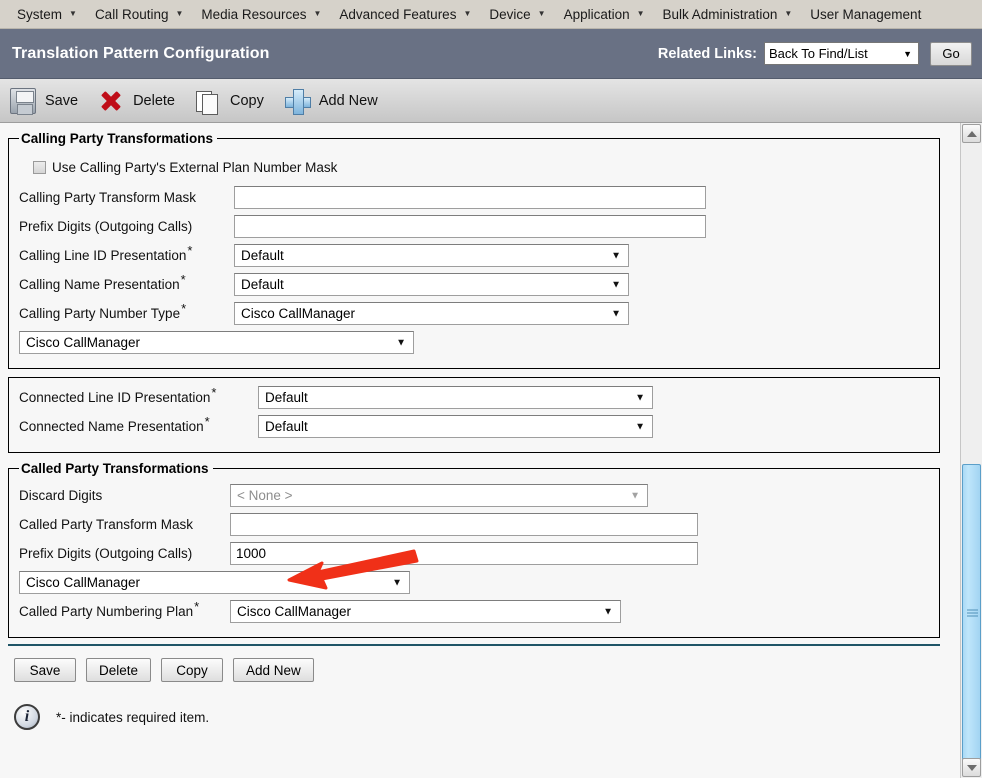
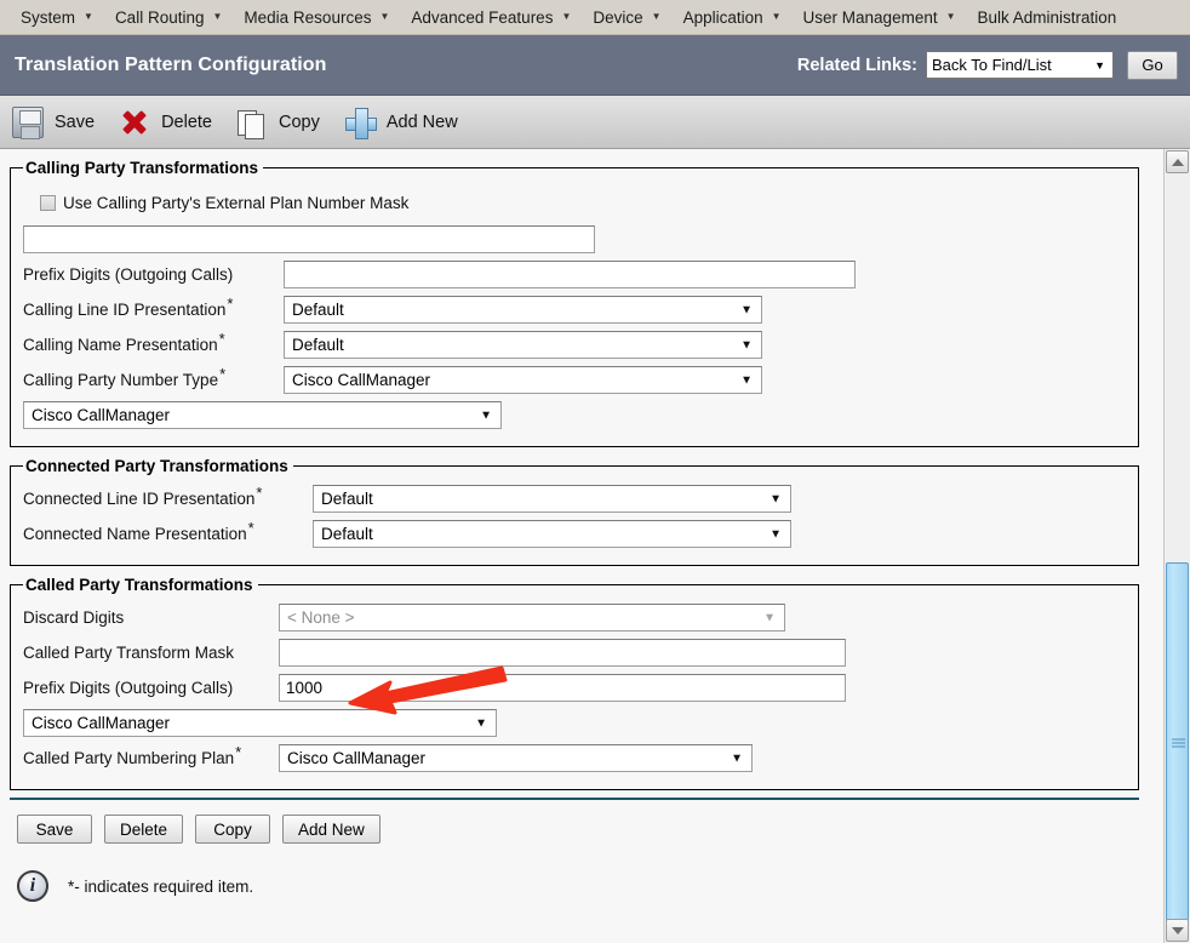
  System
  ▼
  Call Routing
  ▼
  Media Resources
  ▼
  Advanced Features
  ▼
  Device
  ▼
  Application
  ▼
- Bulk Administration
+ User Management
  ▼
- User Management
+ Bulk Administration
  Translation Pattern Configuration
  Related Links:
  Back To Find/List
  ▼
  Go
  Save
  Delete
  Copy
  Add New
  Calling Party Transformations
  Use Calling Party's External Plan Number Mask
- Calling Party Transform Mask
  Prefix Digits (Outgoing Calls)
  Calling Line ID Presentation*
  Default
  ▼
  Calling Name Presentation*
  Default
  ▼
  Calling Party Number Type*
  Cisco CallManager
  ▼
  Cisco CallManager
  ▼
+ Connected Party Transformations
  Connected Line ID Presentation*
  Default
  ▼
  Connected Name Presentation*
  Default
  ▼
  Called Party Transformations
  Discard Digits
  < None >
  ▼
  Called Party Transform Mask
  Prefix Digits (Outgoing Calls)
  1000
  Cisco CallManager
  ▼
  Called Party Numbering Plan*
  Cisco CallManager
  ▼
  Save
  Delete
  Copy
  Add New
  i
  *- indicates required item.
